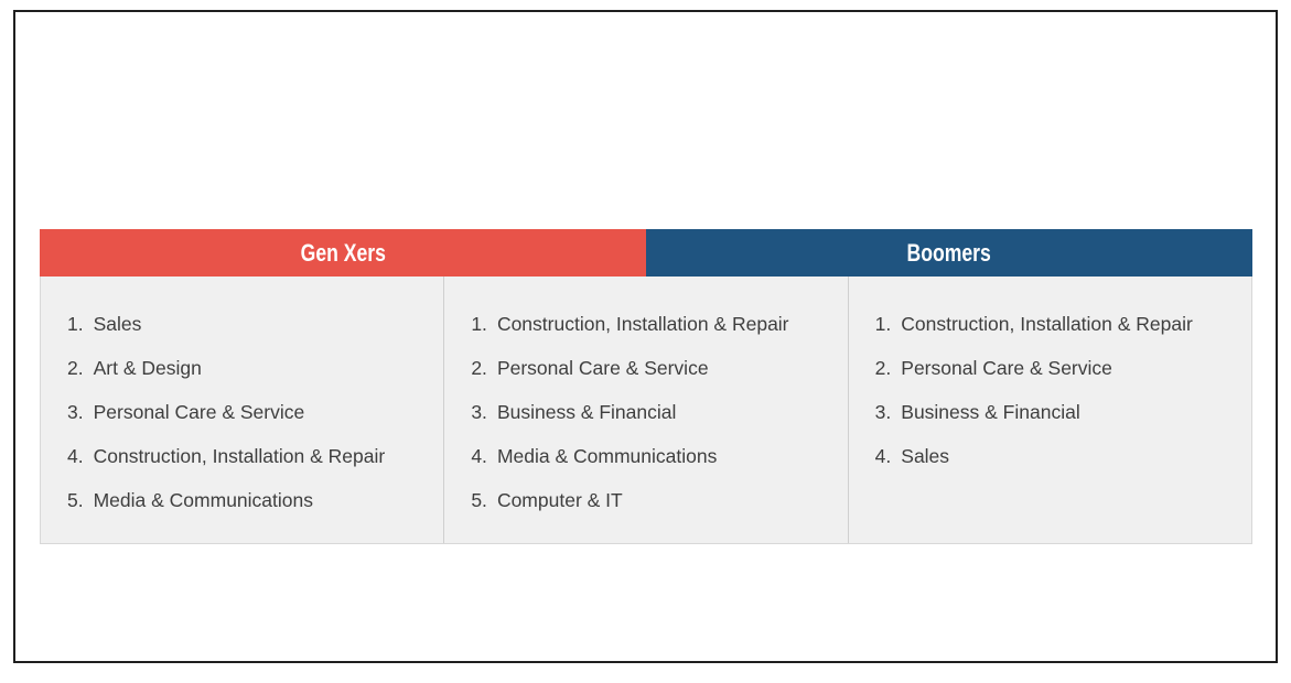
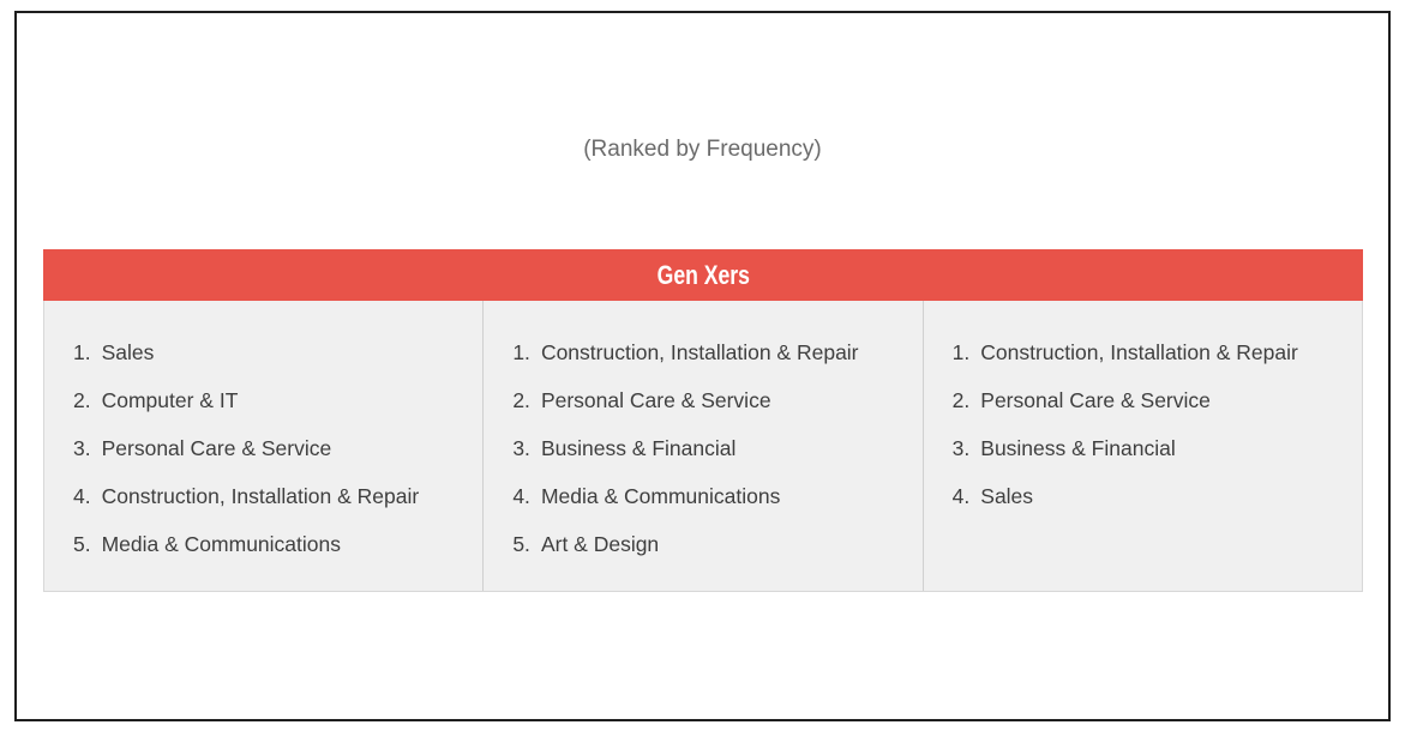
+ (Ranked by Frequency)
  Gen Xers
- Boomers
  1.
  Sales
  2.
- Art & Design
+ Computer & IT
  3.
  Personal Care & Service
  4.
  Construction, Installation & Repair
  5.
  Media & Communications
  1.
  Construction, Installation & Repair
  2.
  Personal Care & Service
  3.
  Business & Financial
  4.
  Media & Communications
  5.
- Computer & IT
+ Art & Design
  1.
  Construction, Installation & Repair
  2.
  Personal Care & Service
  3.
  Business & Financial
  4.
  Sales
